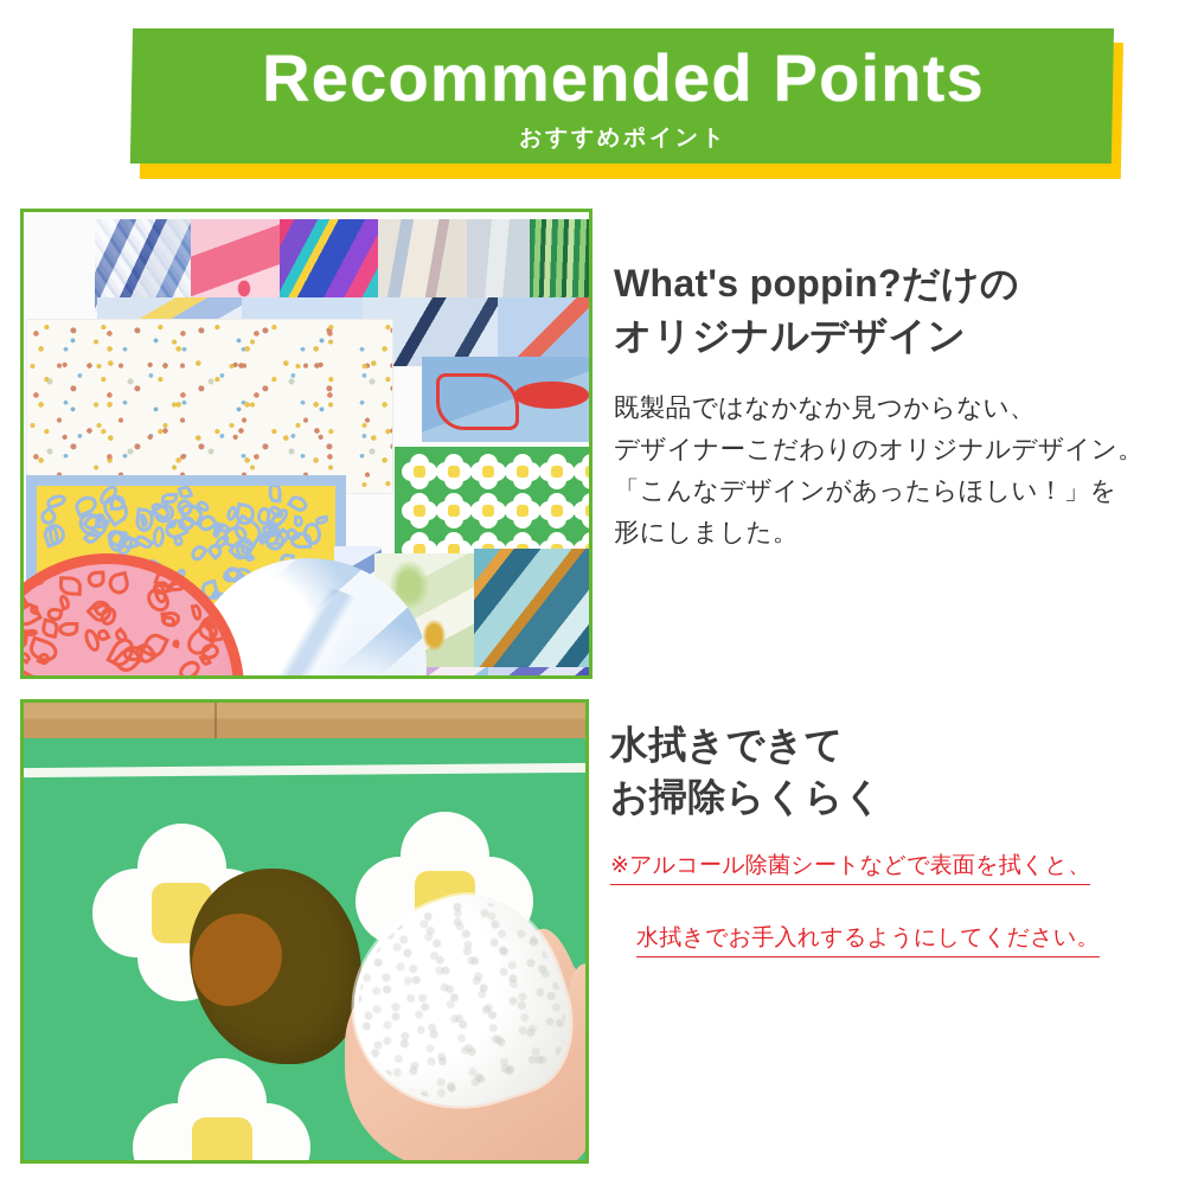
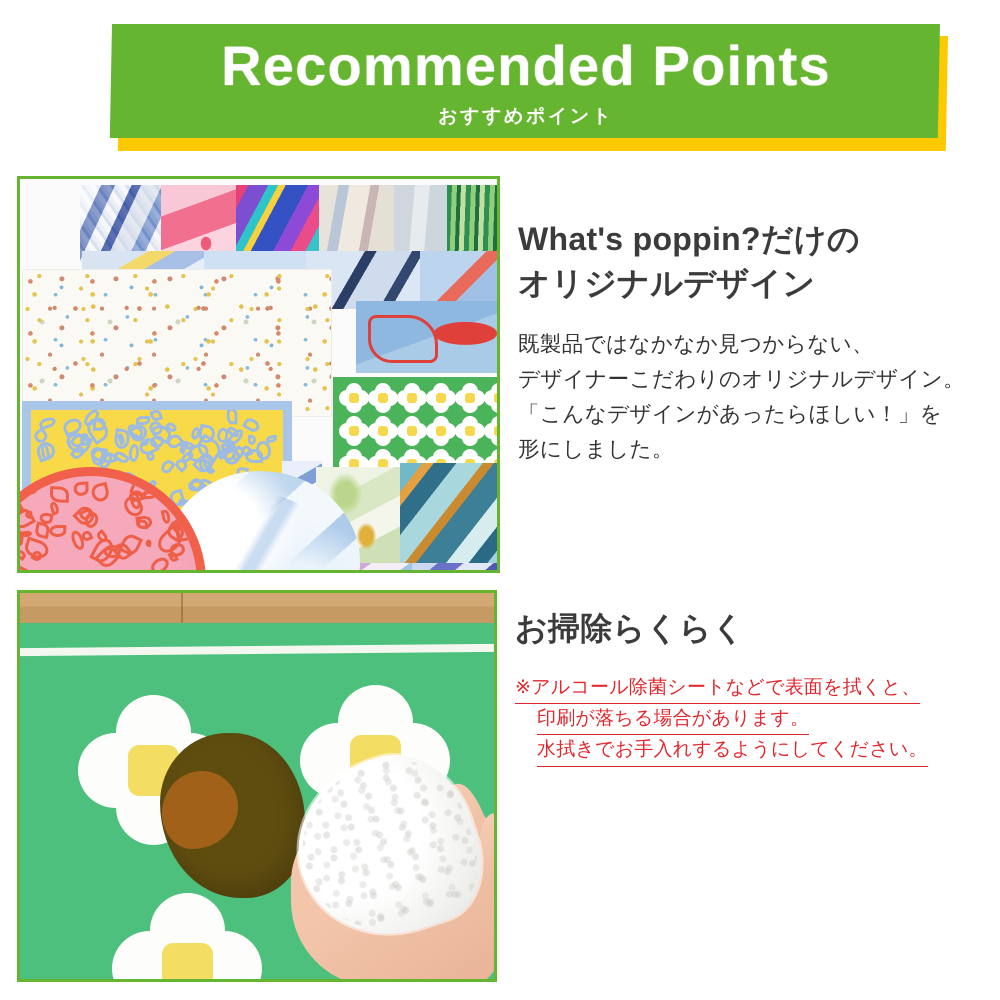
  Recommended Points
  おすすめポイント
  What's poppin?だけの
  オリジナルデザイン
  既製品ではなかなか見つからない、
  デザイナーこだわりのオリジナルデザイン。
  「こんなデザインがあったらほしい！」を
  形にしました。
- 水拭きできて
  お掃除らくらく
  ※アルコール除菌シートなどで表面を拭くと、
+ 印刷が落ちる場合があります。
  水拭きでお手入れするようにしてください。
